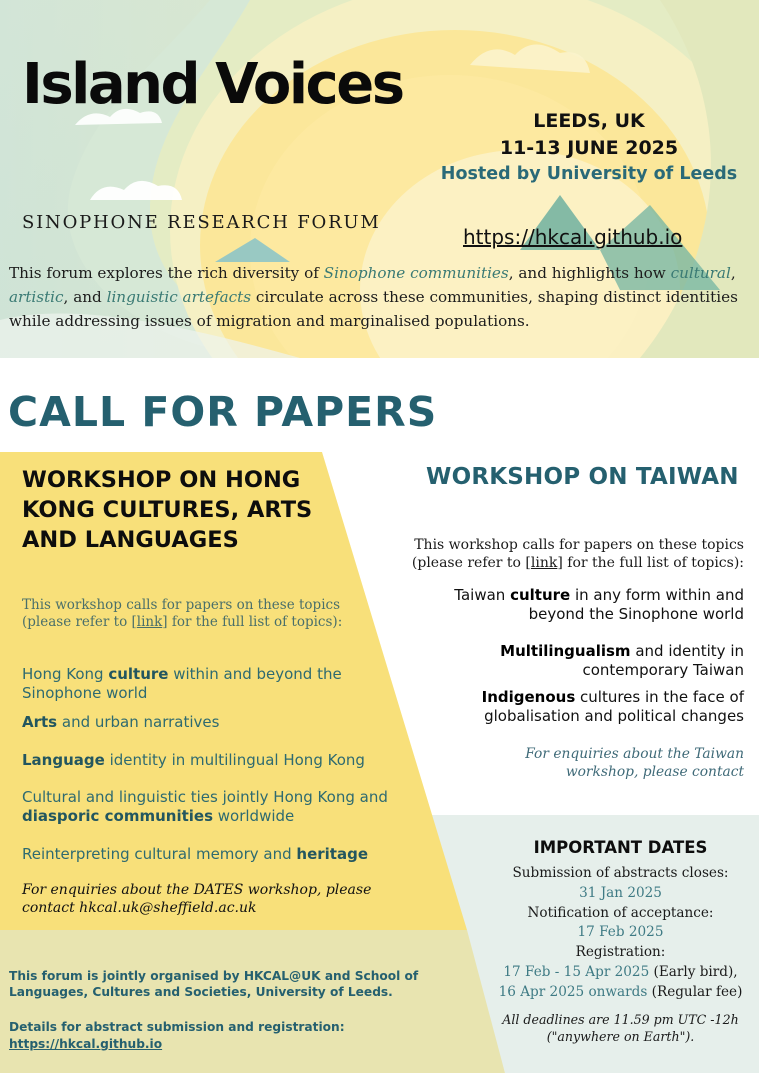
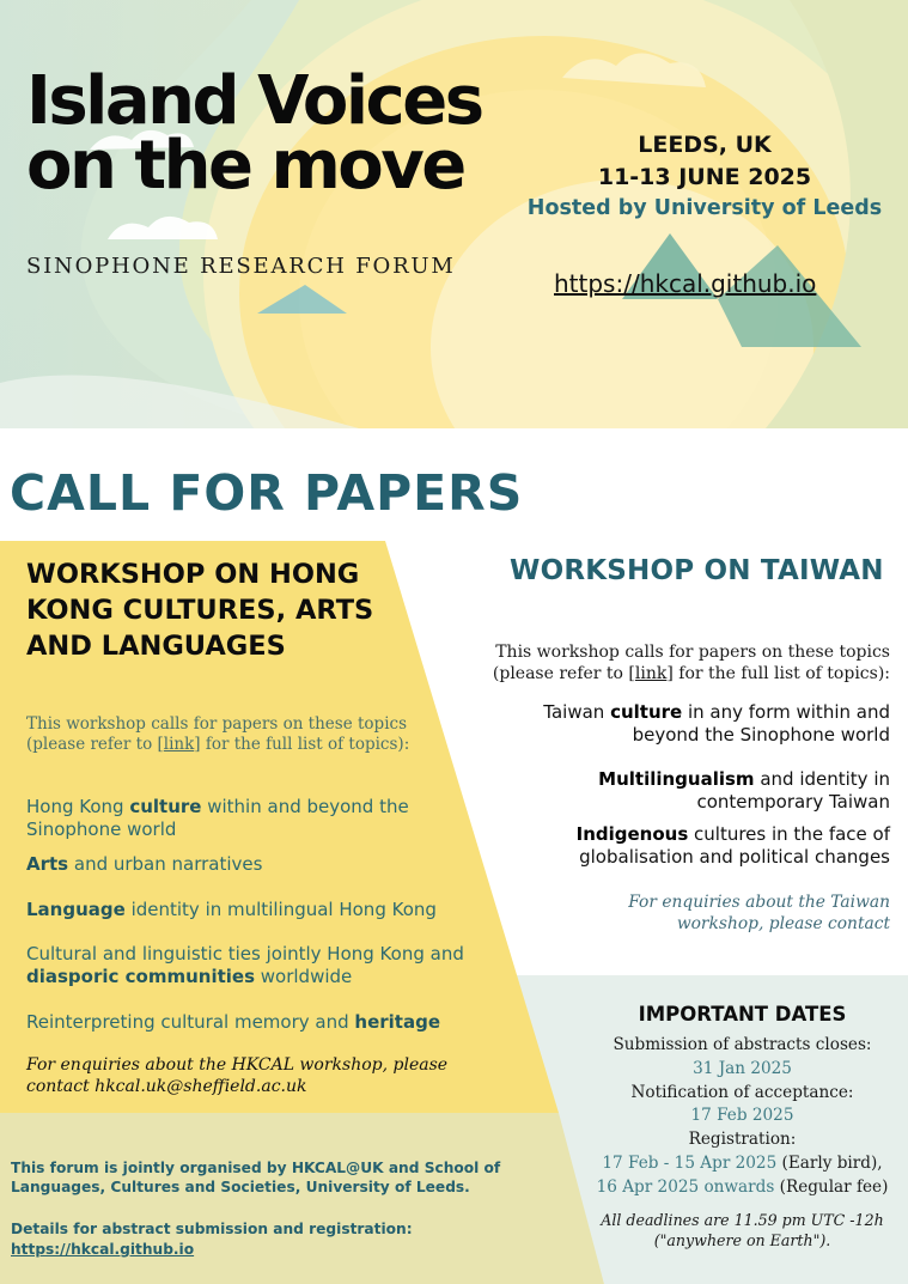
  Island Voices
+ on the move
  SINOPHONE RESEARCH FORUM
  LEEDS, UK
  11-13 JUNE 2025
  Hosted by University of Leeds
  https://hkcal.github.io
- This forum explores the rich diversity of Sinophone communities, and highlights how cultural, artistic, and linguistic artefacts circulate across these communities, shaping distinct identities while addressing issues of migration and marginalised populations.
  CALL FOR PAPERS
  WORKSHOP ON HONG KONG CULTURES, ARTS AND LANGUAGES
  This workshop calls for papers on these topics (please refer to [link] for the full list of topics):
  Hong Kong culture within and beyond the Sinophone world
  Arts and urban narratives
  Language identity in multilingual Hong Kong
  Cultural and linguistic ties jointly Hong Kong and diasporic communities worldwide
  Reinterpreting cultural memory and heritage
- For enquiries about the DATES workshop, please contact hkcal.uk@sheffield.ac.uk
+ For enquiries about the HKCAL workshop, please contact hkcal.uk@sheffield.ac.uk
  WORKSHOP ON TAIWAN
  This workshop calls for papers on these topics (please refer to [link] for the full list of topics):
  Taiwan culture in any form within and beyond the Sinophone world
  Multilingualism and identity in contemporary Taiwan
  Indigenous cultures in the face of globalisation and political changes
  For enquiries about the Taiwan
  workshop, please contact
  IMPORTANT DATES
  Submission of abstracts closes:
  31 Jan 2025
  Notification of acceptance:
  17 Feb 2025
  Registration:
  17 Feb - 15 Apr 2025 (Early bird),
  16 Apr 2025 onwards (Regular fee)
  All deadlines are 11.59 pm UTC -12h ("anywhere on Earth").
  This forum is jointly organised by HKCAL@UK and School of Languages, Cultures and Societies, University of Leeds.
  Details for abstract submission and registration:
  https://hkcal.github.io
